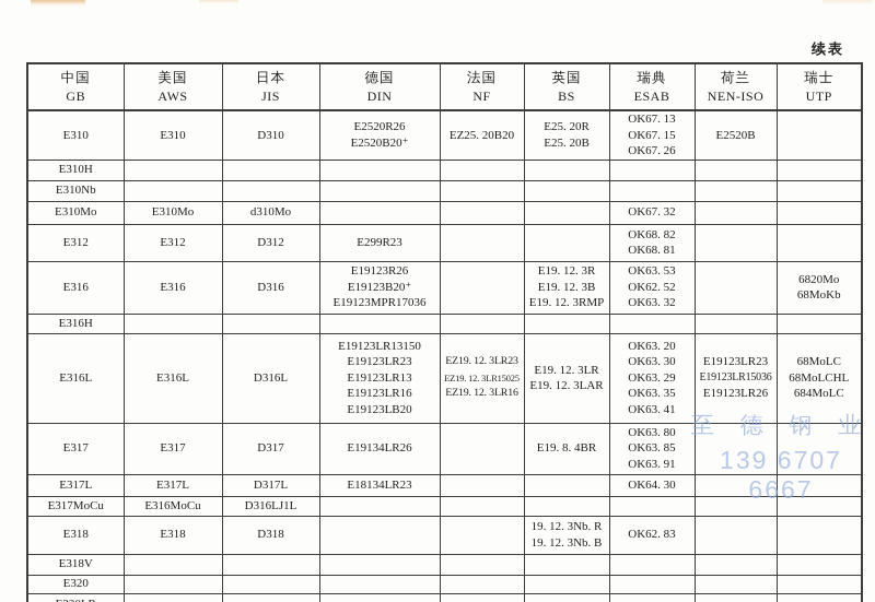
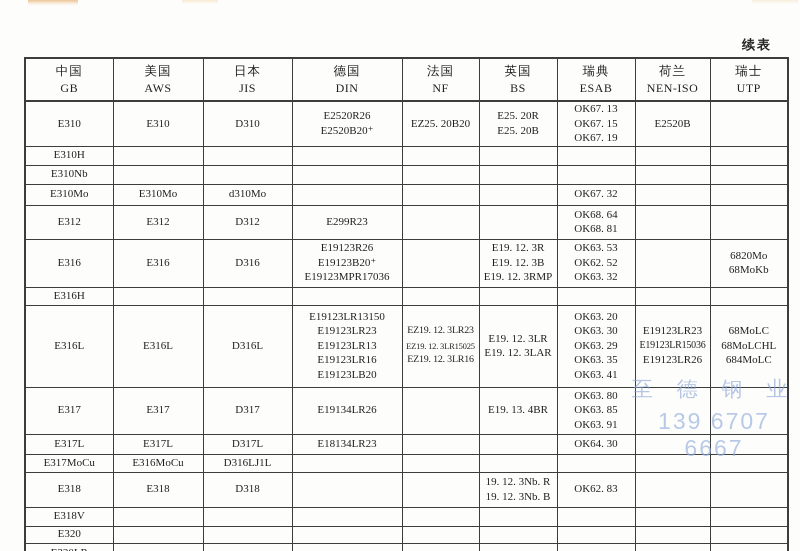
  续表
  中国GB	美国AWS	日本JIS	德国DIN	法国NF	英国BS	瑞典ESAB	荷兰NEN-ISO	瑞士UTP
- E310	E310	D310	E2520R26E2520B20⁺	EZ25. 20B20	E25. 20RE25. 20B	OK67. 13OK67. 15OK67. 26	E2520B
+ E310	E310	D310	E2520R26E2520B20⁺	EZ25. 20B20	E25. 20RE25. 20B	OK67. 13OK67. 15OK67. 19	E2520B
  E310H
  E310Nb
  E310Mo	E310Mo	d310Mo				OK67. 32
- E312	E312	D312	E299R23			OK68. 82OK68. 81
+ E312	E312	D312	E299R23			OK68. 64OK68. 81
  E316	E316	D316	E19123R26E19123B20⁺E19123MPR17036		E19. 12. 3RE19. 12. 3BE19. 12. 3RMP	OK63. 53OK62. 52OK63. 32		6820Mo68MoKb
  E316H
  E316L	E316L	D316L	E19123LR13150E19123LR23E19123LR13E19123LR16E19123LB20	EZ19. 12. 3LR23EZ19. 12. 3LR15025EZ19. 12. 3LR16	E19. 12. 3LRE19. 12. 3LAR	OK63. 20OK63. 30OK63. 29OK63. 35OK63. 41	E19123LR23E19123LR15036E19123LR26	68MoLC68MoLCHL684MoLC
- E317	E317	D317	E19134LR26		E19. 8. 4BR	OK63. 80OK63. 85OK63. 91
+ E317	E317	D317	E19134LR26		E19. 13. 4BR	OK63. 80OK63. 85OK63. 91
  E317L	E317L	D317L	E18134LR23			OK64. 30
  E317MoCu	E316MoCu	D316LJ1L
  E318	E318	D318			19. 12. 3Nb. R19. 12. 3Nb. B	OK62. 83
  E318V
  E320
  至 德 钢 业
  139 6707 6667
